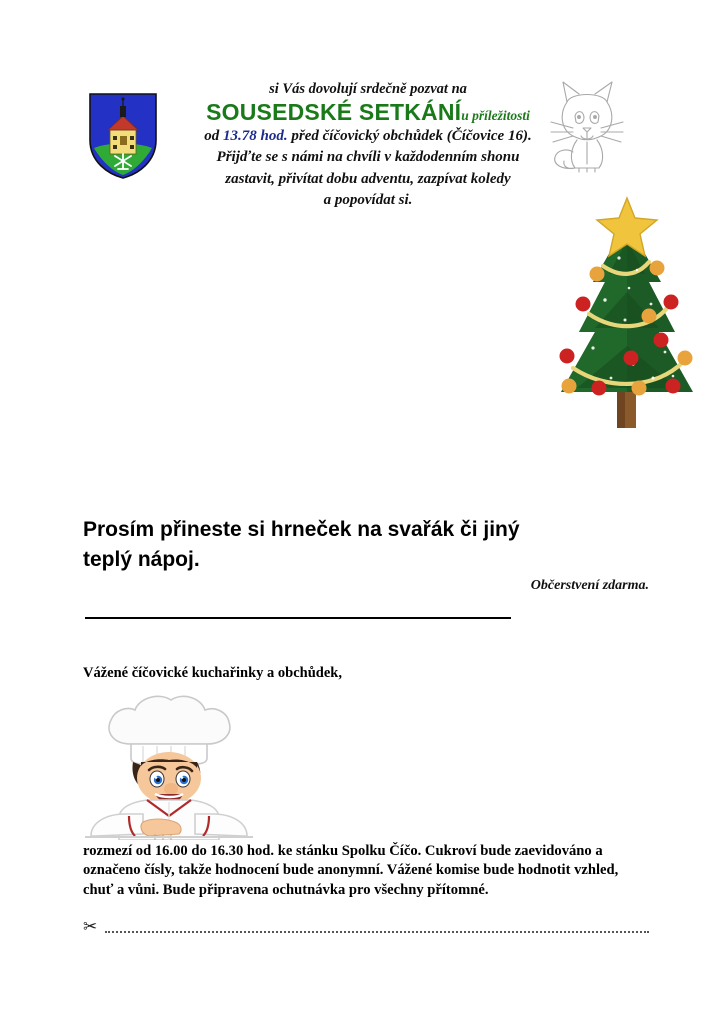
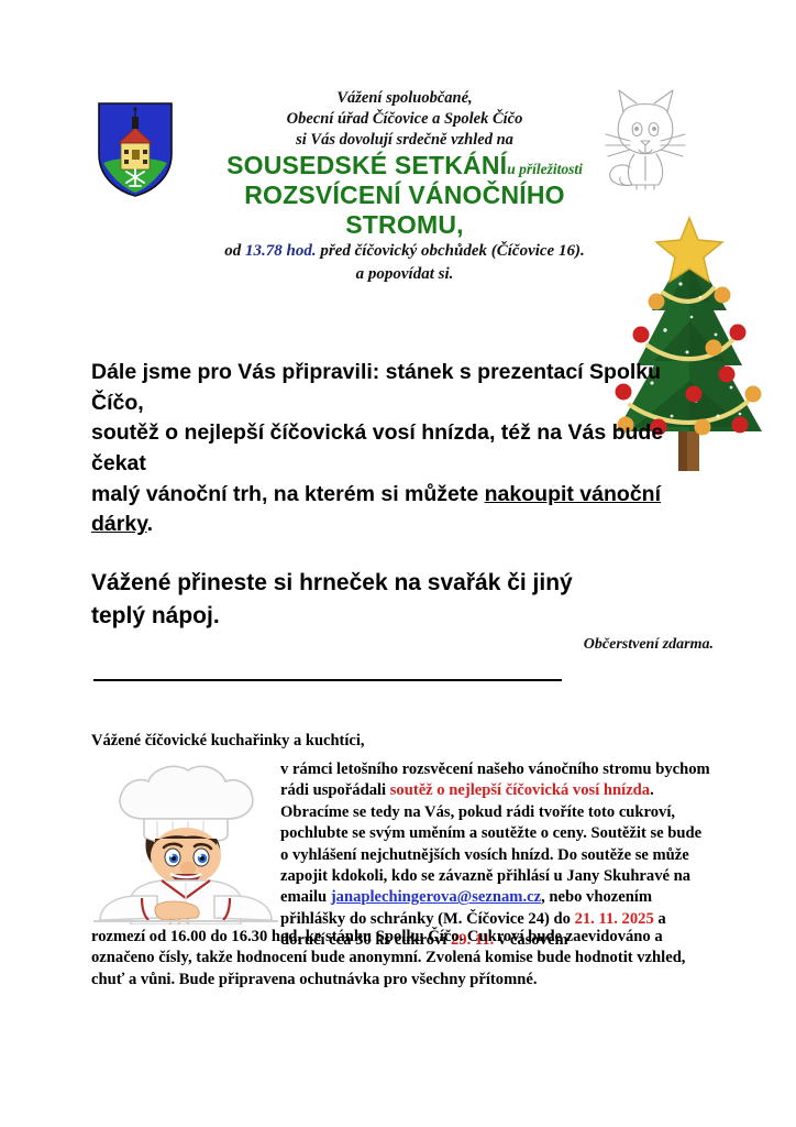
+ Vážení spoluobčané,
+ Obecní úřad Číčovice a Spolek Číčo
- si Vás dovolují srdečně pozvat na
+ si Vás dovolují srdečně vzhled na
  SOUSEDSKÉ SETKÁNÍu příležitosti
+ ROZSVÍCENÍ VÁNOČNÍHO STROMU,
  od 13.78 hod. před číčovický obchůdek (Číčovice 16).
- Přijďte se s námi na chvíli v každodenním shonu
- zastavit, přivítat dobu adventu, zazpívat koledy
  a popovídat si.
+ Dále jsme pro Vás připravili: stánek s prezentací Spolku
+ Číčo,
+ soutěž o nejlepší číčovická vosí hnízda, též na Vás bude
+ čekat
+ malý vánoční trh, na kterém si můžete nakoupit vánoční
+ dárky.
- Prosím přineste si hrneček na svařák či jiný
+ Vážené přineste si hrneček na svařák či jiný
  teplý nápoj.
  Občerstvení zdarma.
- Vážené číčovické kuchařinky a obchůdek,
+ Vážené číčovické kuchařinky a kuchtíci,
+ v rámci letošního rozsvěcení našeho vánočního stromu bychom rádi uspořádali soutěž o nejlepší číčovická vosí hnízda. Obracíme se tedy na Vás, pokud rádi tvoříte toto cukroví, pochlubte se svým uměním a soutěžte o ceny. Soutěžit se bude o vyhlášení nejchutnějších vosích hnízd. Do soutěže se může zapojit kdokoli, kdo se závazně přihlásí u Jany Skuhravé na emailu janaplechingerova@seznam.cz, nebo vhozením přihlášky do schránky (M. Číčovice 24) do 21. 11. 2025 a doručí cca 30 ks cukroví 29. 11. v časovém
- rozmezí od 16.00 do 16.30 hod. ke stánku Spolku Číčo. Cukroví bude zaevidováno a označeno čísly, takže hodnocení bude anonymní. Vážené komise bude hodnotit vzhled, chuť a vůni. Bude připravena ochutnávka pro všechny přítomné.
+ rozmezí od 16.00 do 16.30 hod. ke stánku Spolku Číčo. Cukroví bude zaevidováno a označeno čísly, takže hodnocení bude anonymní. Zvolená komise bude hodnotit vzhled, chuť a vůni. Bude připravena ochutnávka pro všechny přítomné.
- ✂
